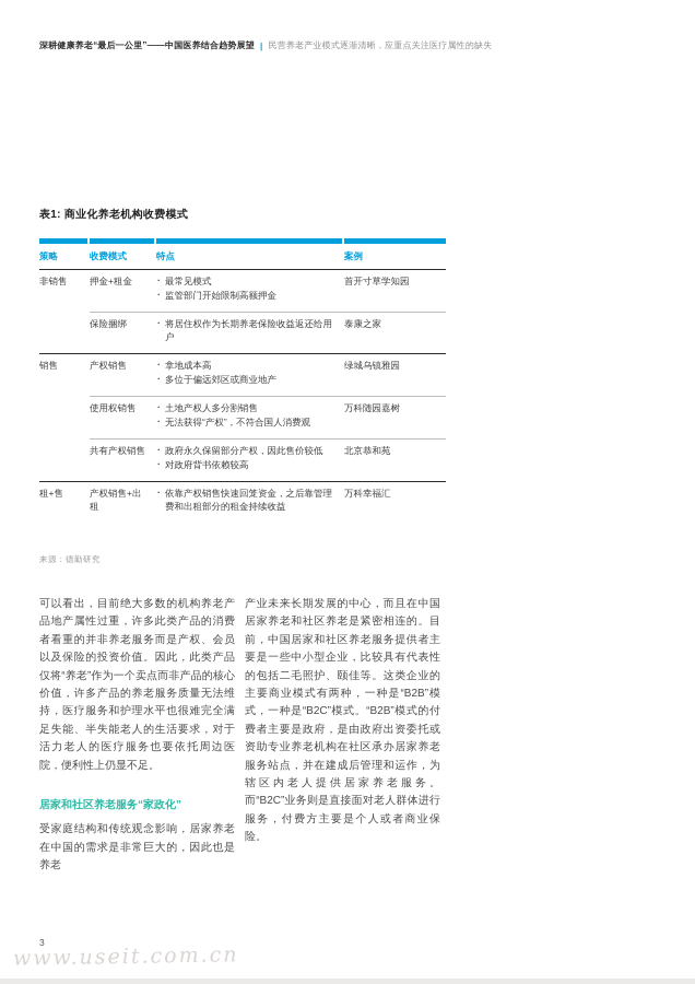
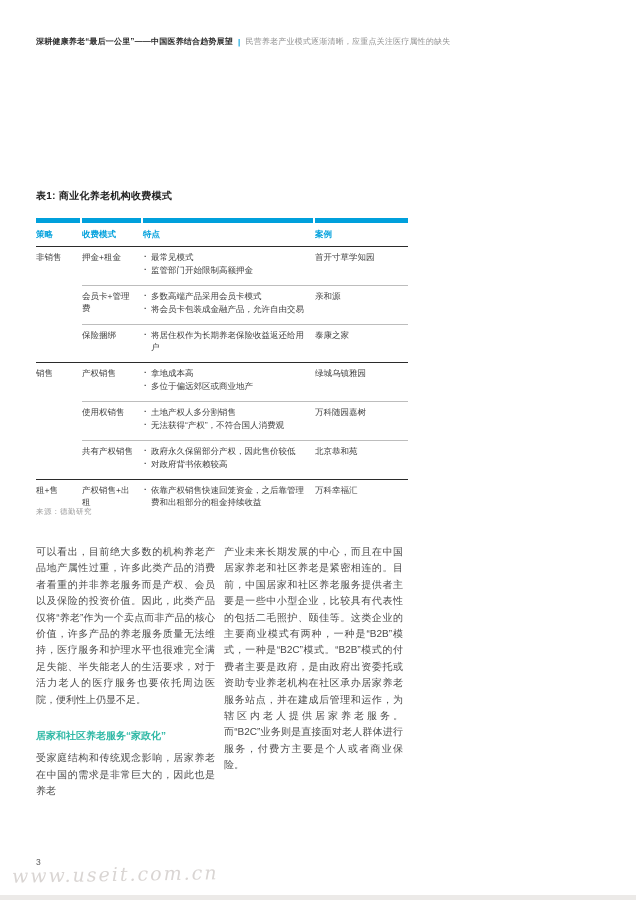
  深耕健康养老“最后一公里”——中国医养结合趋势展望
  |
  民营养老产业模式逐渐清晰，应重点关注医疗属性的缺失
  表1: 商业化养老机构收费模式
  策略
  收费模式
  特点
  案例
  非销售
  押金+租金
  最常见模式
  监管部门开始限制高额押金
  首开寸草学知园
+ 会员卡+管理费
+ 多数高端产品采用会员卡模式
+ 将会员卡包装成金融产品，允许自由交易
+ 亲和源
  保险捆绑
  将居住权作为长期养老保险收益返还给用户
  泰康之家
  销售
  产权销售
  拿地成本高
  多位于偏远郊区或商业地产
  绿城乌镇雅园
  使用权销售
  土地产权人多分割销售
  无法获得“产权”，不符合国人消费观
  万科随园嘉树
  共有产权销售
  政府永久保留部分产权，因此售价较低
  对政府背书依赖较高
  北京恭和苑
  租+售
  产权销售+出租
  依靠产权销售快速回笼资金，之后靠管理费和出租部分的租金持续收益
  万科幸福汇
  来源：德勤研究
  可以看出，目前绝大多数的机构养老产品地产属性过重，许多此类产品的消费者看重的并非养老服务而是产权、会员以及保险的投资价值。因此，此类产品仅将“养老”作为一个卖点而非产品的核心价值，许多产品的养老服务质量无法维持，医疗服务和护理水平也很难完全满足失能、半失能老人的生活要求，对于活力老人的医疗服务也要依托周边医院，便利性上仍显不足。
  居家和社区养老服务“家政化”
  受家庭结构和传统观念影响，居家养老在中国的需求是非常巨大的，因此也是养老
  产业未来长期发展的中心，而且在中国居家养老和社区养老是紧密相连的。目前，中国居家和社区养老服务提供者主要是一些中小型企业，比较具有代表性的包括二毛照护、颐佳等。这类企业的主要商业模式有两种，一种是“B2B”模式，一种是“B2C”模式。“B2B”模式的付费者主要是政府，是由政府出资委托或资助专业养老机构在社区承办居家养老服务站点，并在建成后管理和运作，为辖区内老人提供居家养老服务。而“B2C”业务则是直接面对老人群体进行服务，付费方主要是个人或者商业保险。
  3
  www.useit.com.cn
